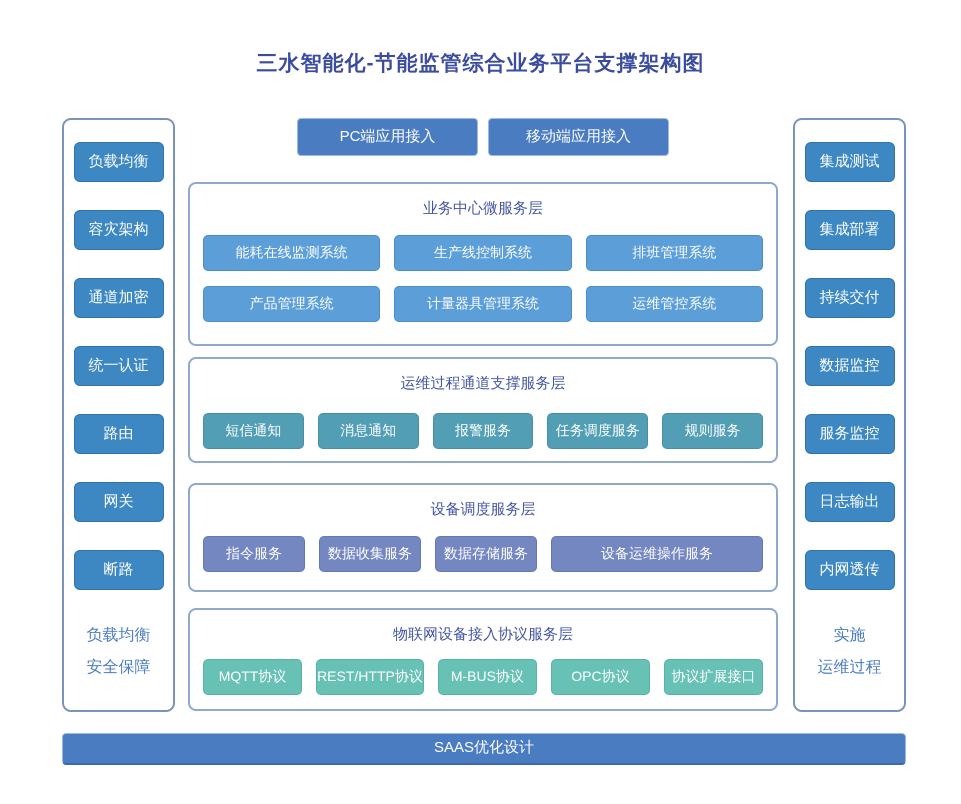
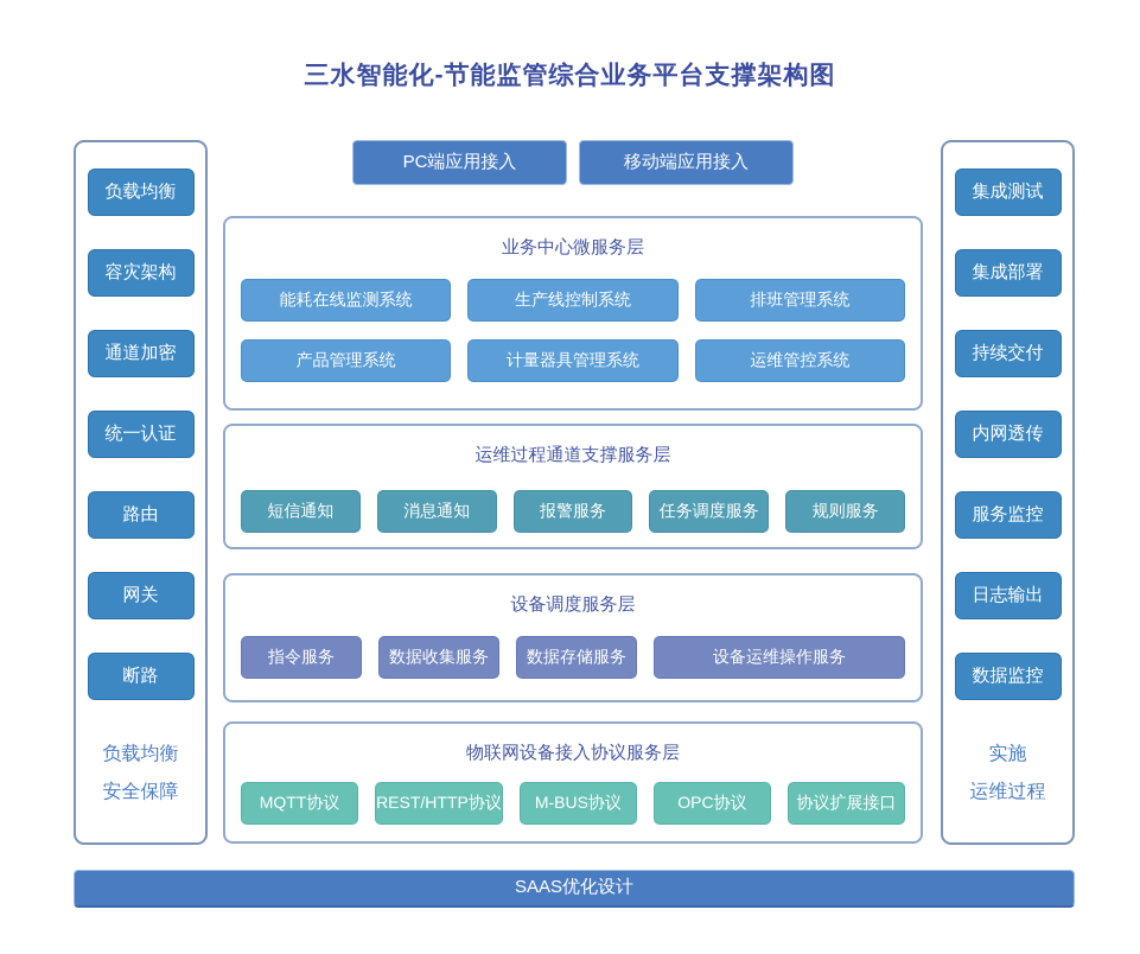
  三水智能化-节能监管综合业务平台支撑架构图
  负载均衡
  容灾架构
  通道加密
  统一认证
  路由
  网关
  断路
  负载均衡
  安全保障
  PC端应用接入
  移动端应用接入
  业务中心微服务层
  能耗在线监测系统
  生产线控制系统
  排班管理系统
  产品管理系统
  计量器具管理系统
  运维管控系统
  运维过程通道支撑服务层
  短信通知
  消息通知
  报警服务
  任务调度服务
  规则服务
  设备调度服务层
  指令服务
  数据收集服务
  数据存储服务
  设备运维操作服务
  物联网设备接入协议服务层
  MQTT协议
  REST/HTTP协议
  M-BUS协议
  OPC协议
  协议扩展接口
  集成测试
  集成部署
  持续交付
- 数据监控
+ 内网透传
  服务监控
  日志输出
- 内网透传
+ 数据监控
  实施
  运维过程
  SAAS优化设计
